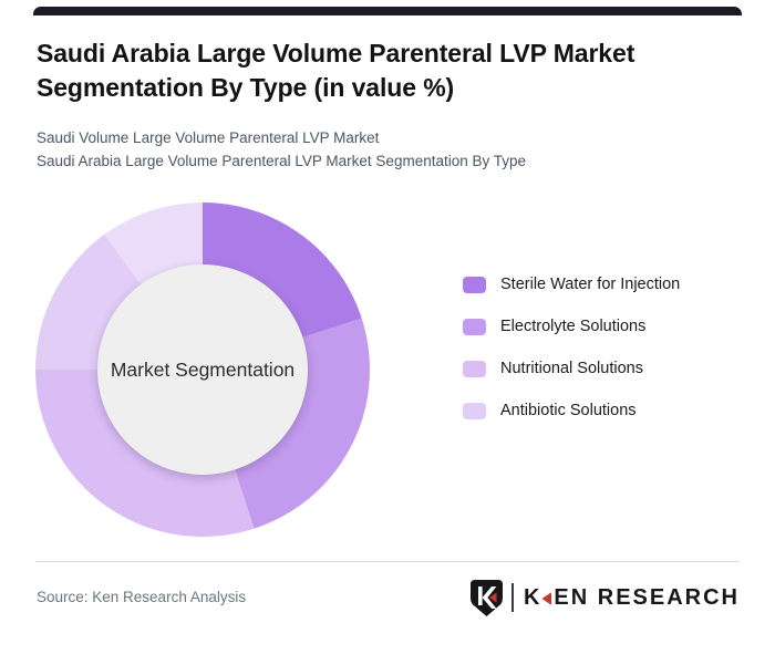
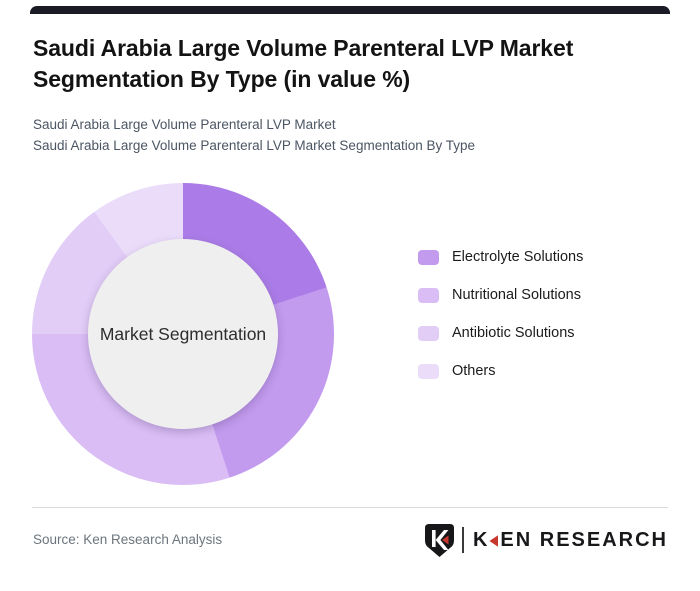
  Saudi Arabia Large Volume Parenteral LVP Market Segmentation By Type (in value %)
- Saudi Volume Large Volume Parenteral LVP Market
+ Saudi Arabia Large Volume Parenteral LVP Market
  Saudi Arabia Large Volume Parenteral LVP Market Segmentation By Type
  Market Segmentation
- Sterile Water for Injection
  Electrolyte Solutions
  Nutritional Solutions
  Antibiotic Solutions
+ Others
  Source: Ken Research Analysis
  K
  EN RESEARCH
